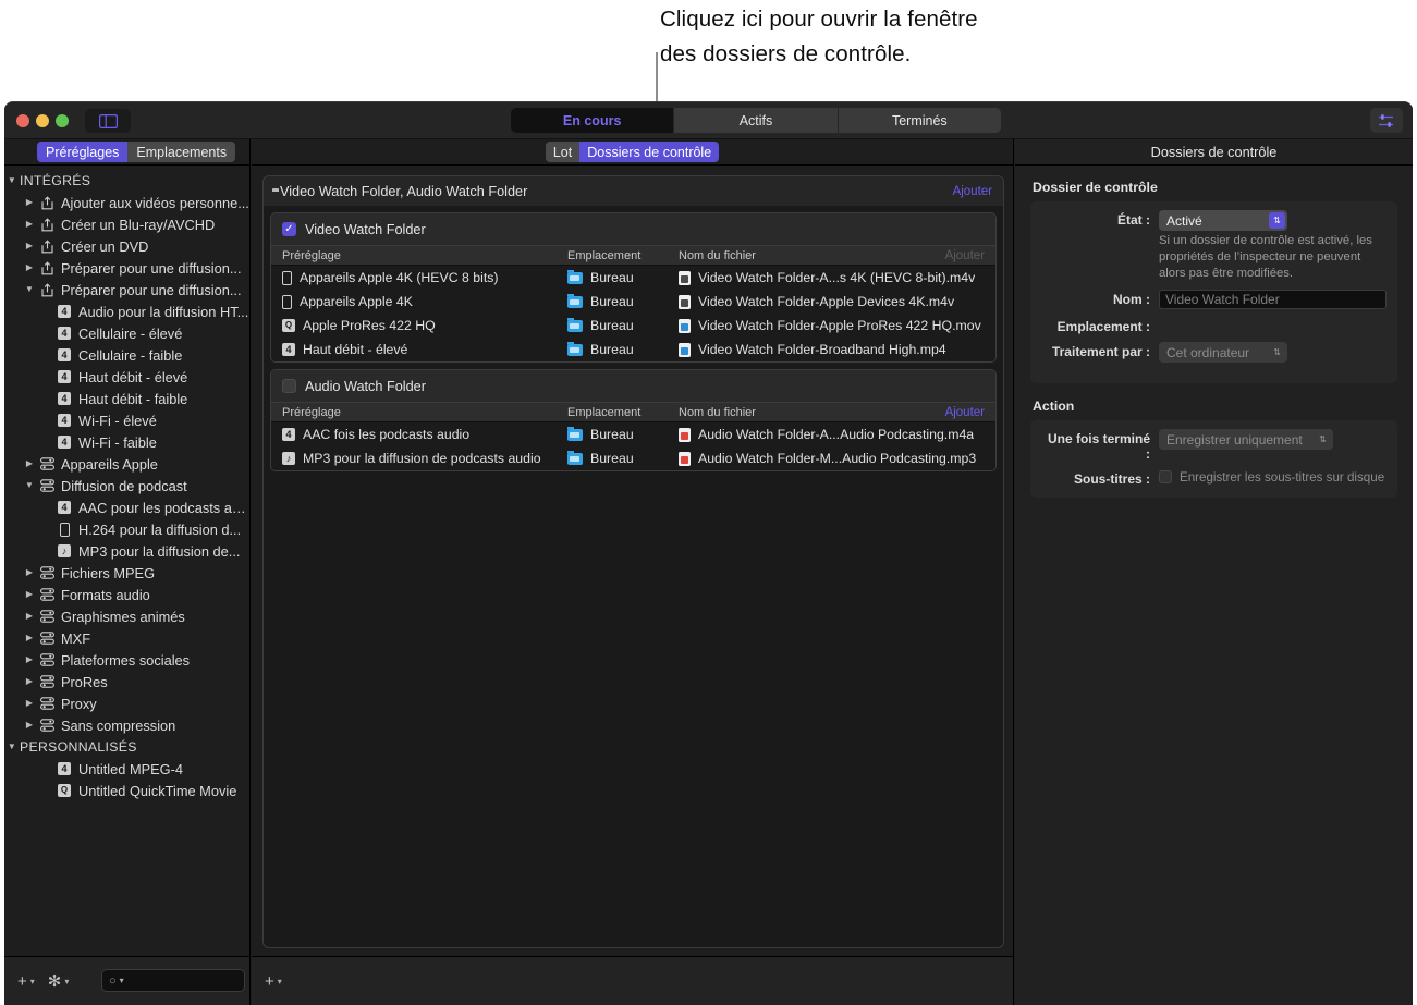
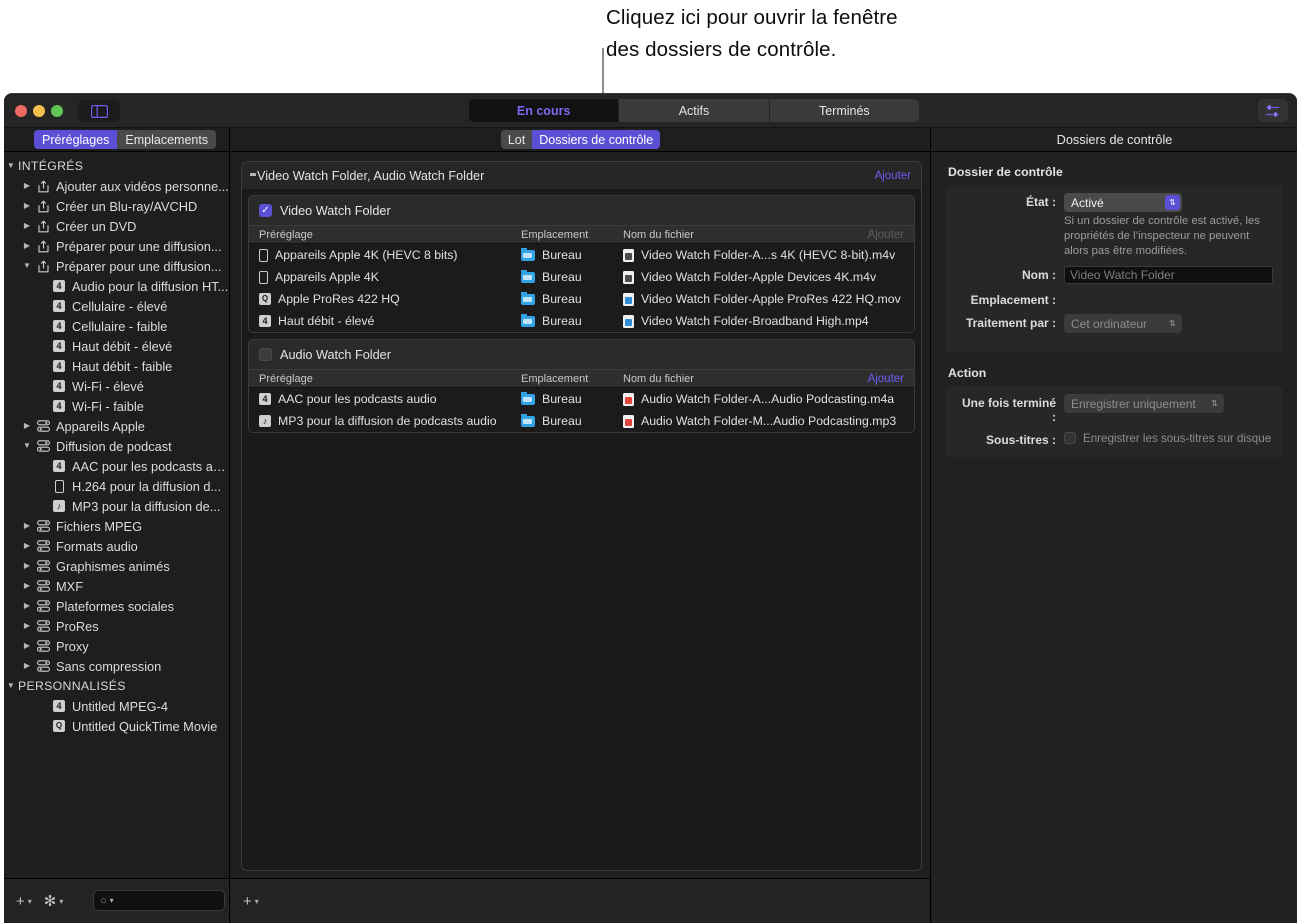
  Cliquez ici pour ouvrir la fenêtre
  des dossiers de contrôle.
  En cours
  Actifs
  Terminés
  Préréglages
  Emplacements
  ▼
  INTÉGRÉS
  ▶
  Ajouter aux vidéos personne...
  ▶
  Créer un Blu-ray/AVCHD
  ▶
  Créer un DVD
  ▶
  Préparer pour une diffusion...
  ▼
  Préparer pour une diffusion...
  4
  Audio pour la diffusion HT...
  4
  Cellulaire - élevé
  4
  Cellulaire - faible
  4
  Haut débit - élevé
  4
  Haut débit - faible
  4
  Wi-Fi - élevé
  4
  Wi-Fi - faible
  ▶
  Appareils Apple
  ▼
  Diffusion de podcast
  4
  AAC pour les podcasts au...
  H.264 pour la diffusion d...
  ♪
  MP3 pour la diffusion de...
  ▶
  Fichiers MPEG
  ▶
  Formats audio
  ▶
  Graphismes animés
  ▶
  MXF
  ▶
  Plateformes sociales
  ▶
  ProRes
  ▶
  Proxy
  ▶
  Sans compression
  ▼
  PERSONNALISÉS
  4
  Untitled MPEG-4
  Q
  Untitled QuickTime Movie
  +
  ▾
  ✻
  ▾
  ○
  ▾
  Lot
  Dossiers de contrôle
  Video Watch Folder, Audio Watch Folder
  Ajouter
  ✓
  Video Watch Folder
  Préréglage
  Emplacement
  Nom du fichier
  Ajouter
  Appareils Apple 4K (HEVC 8 bits)
  Bureau
  Video Watch Folder-A...s 4K (HEVC 8-bit).m4v
  Appareils Apple 4K
  Bureau
  Video Watch Folder-Apple Devices 4K.m4v
  Q
  Apple ProRes 422 HQ
  Bureau
  Video Watch Folder-Apple ProRes 422 HQ.mov
  4
  Haut débit - élevé
  Bureau
  Video Watch Folder-Broadband High.mp4
  Audio Watch Folder
  Préréglage
  Emplacement
  Nom du fichier
  Ajouter
  4
- AAC fois les podcasts audio
+ AAC pour les podcasts audio
  Bureau
  Audio Watch Folder-A...Audio Podcasting.m4a
  ♪
  MP3 pour la diffusion de podcasts audio
  Bureau
  Audio Watch Folder-M...Audio Podcasting.mp3
  +
  ▾
  Dossiers de contrôle
  Dossier de contrôle
  État :
  Activé
  ⇅
  Si un dossier de contrôle est activé, les propriétés de l’inspecteur ne peuvent alors pas être modifiées.
  Nom :
  Video Watch Folder
  Emplacement :
  Traitement par :
  Cet ordinateur
  ⇅
  Action
  Une fois terminé :
  Enregistrer uniquement
  ⇅
  Sous-titres :
  Enregistrer les sous-titres sur disque
